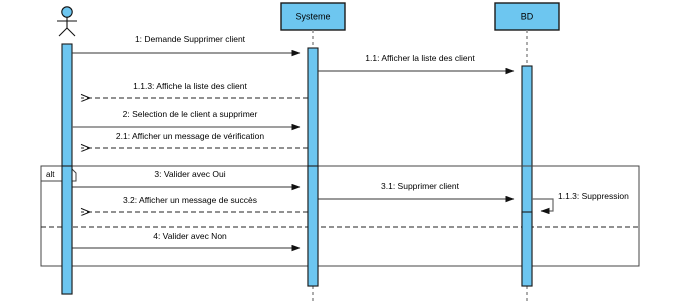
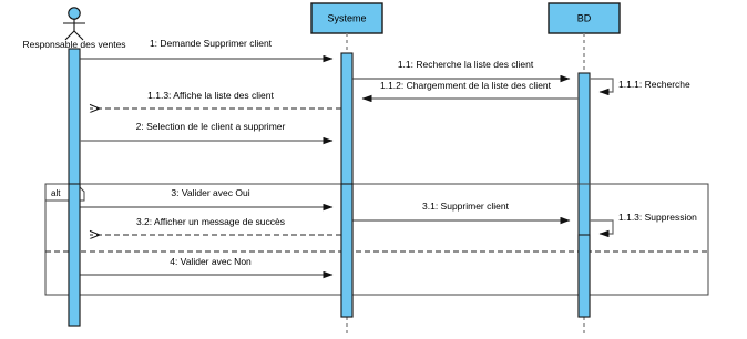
+ Responsable des ventes
  Systeme
  BD
  alt
  1: Demande Supprimer client
- 1.1: Afficher la liste des client
+ 1.1: Recherche la liste des client
+ 1.1.1: Recherche
+ 1.1.2: Chargemment de la liste des client
  1.1.3: Affiche la liste des client
  2: Selection de le client a supprimer
- 2.1: Afficher un message de vérification
  3: Valider avec Oui
  3.1: Supprimer client
  1.1.3: Suppression
  3.2: Afficher un message de succès
  4: Valider avec Non
